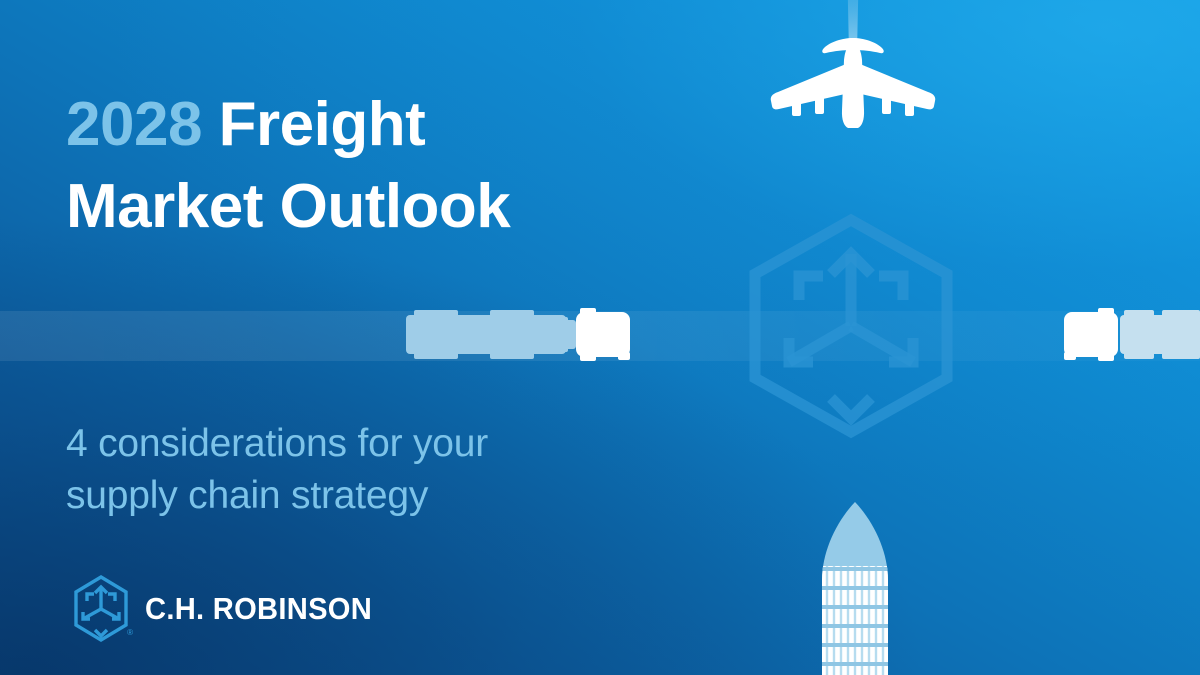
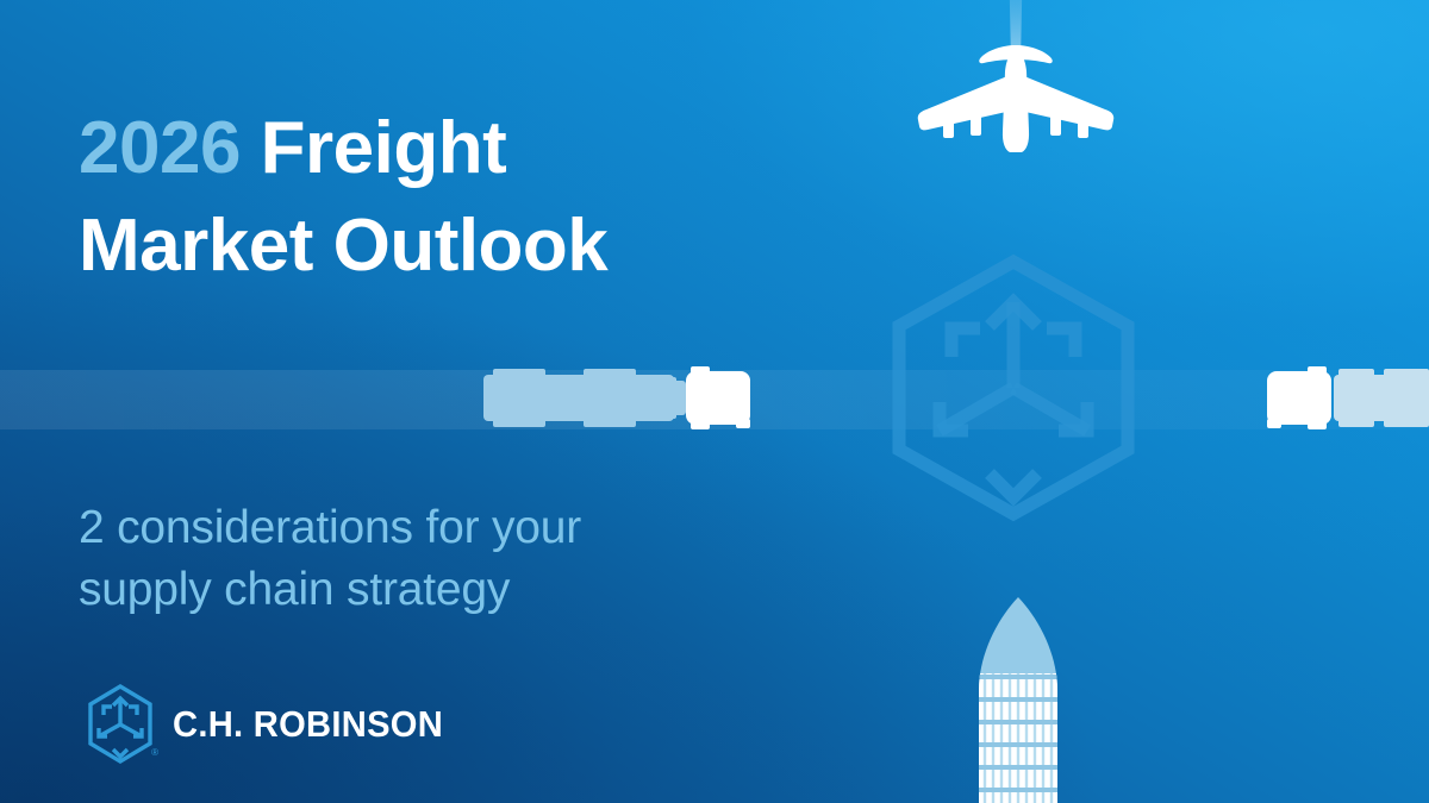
- 2028 Freight
+ 2026 Freight
  Market Outlook
- 4 considerations for your
+ 2 considerations for your
  supply chain strategy
  ®
  C.H. ROBINSON
